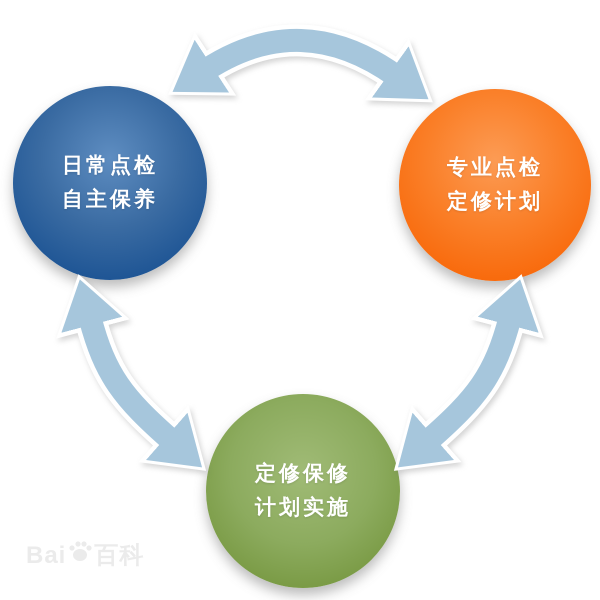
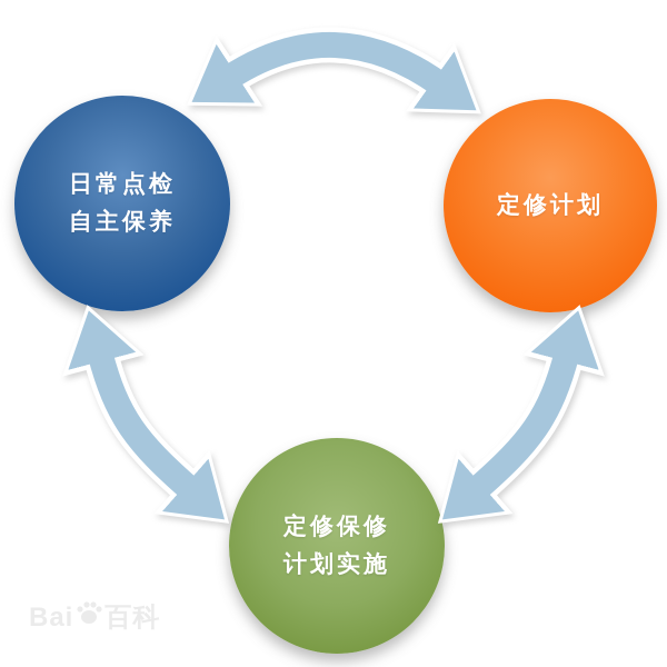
  日常点检
  自主保养
- 专业点检
  定修计划
  定修保修
  计划实施
